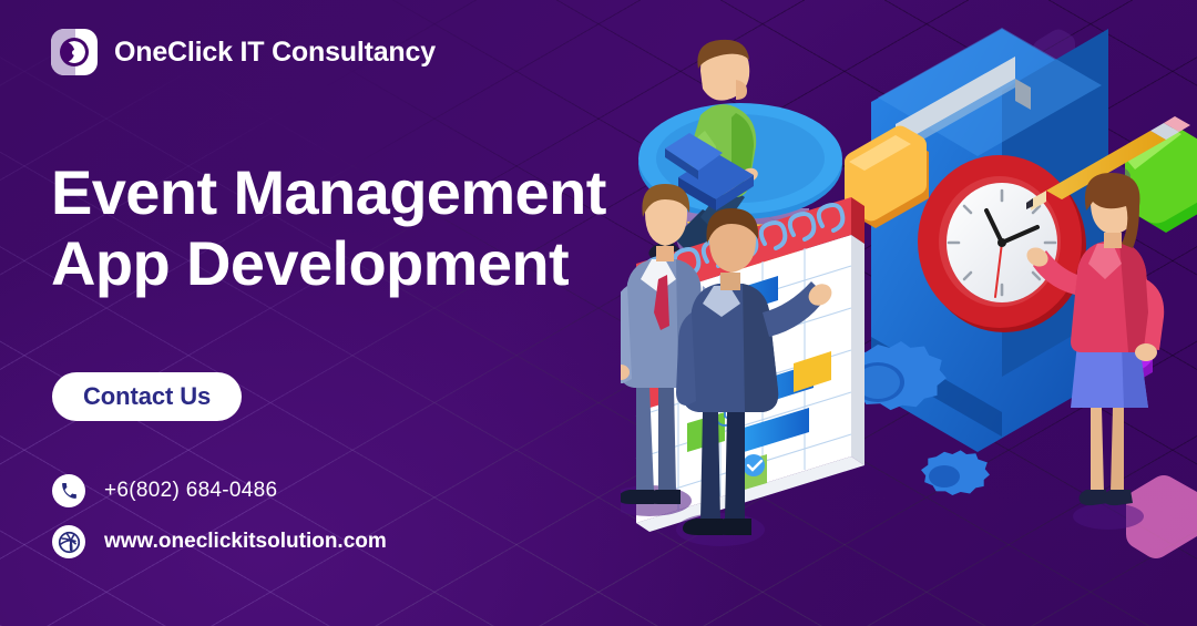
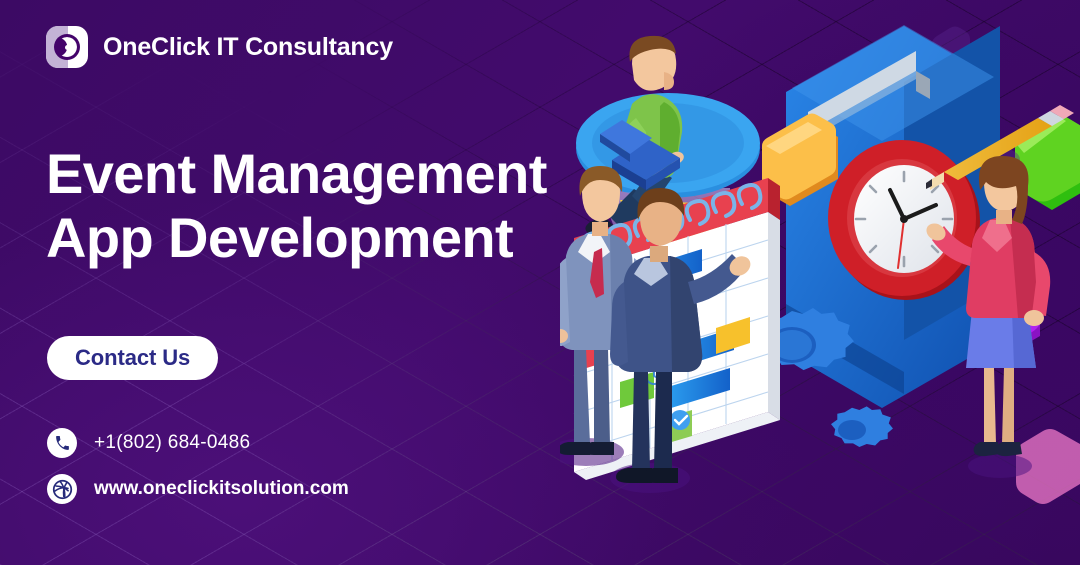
  OneClick IT Consultancy
  Event Management
  App Development
  Contact Us
- +6(802) 684-0486
+ +1(802) 684-0486
  www.oneclickitsolution.com
